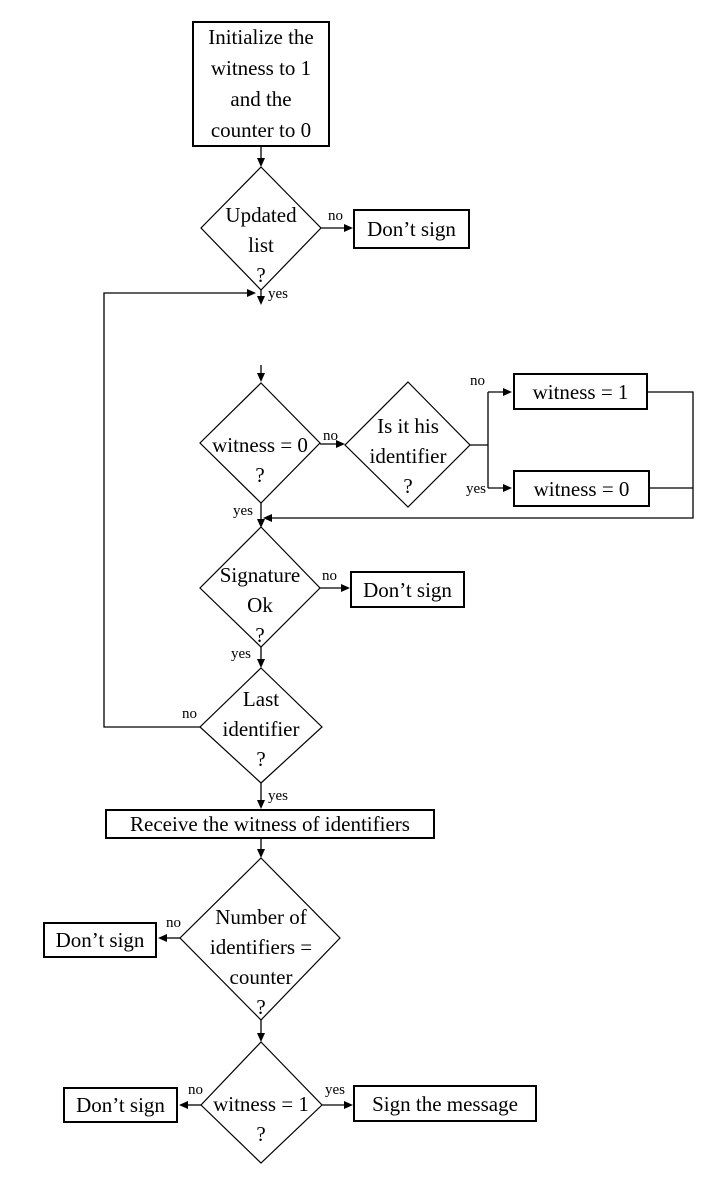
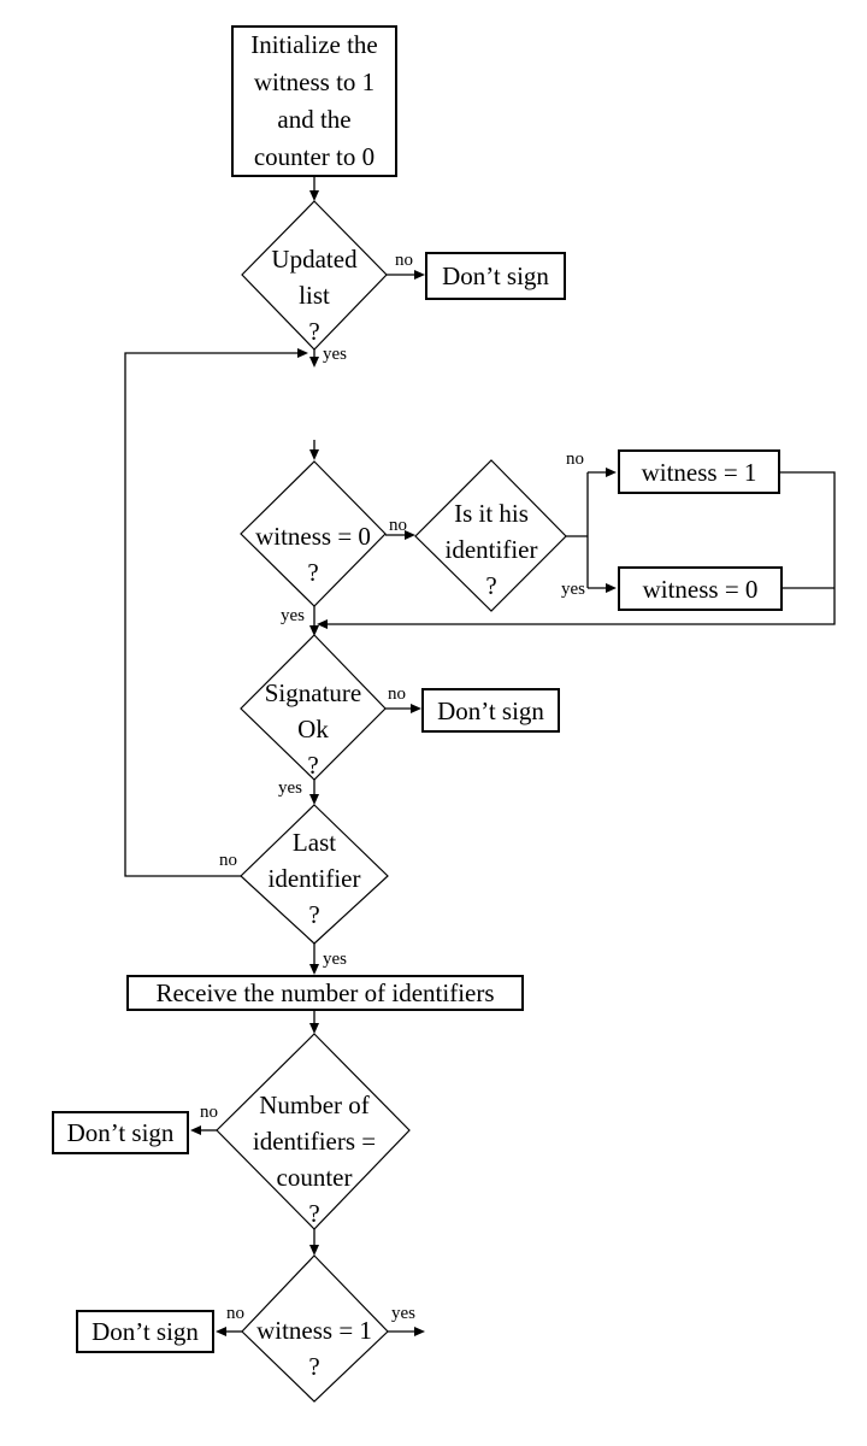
  Initialize the
  witness to 1
  and the
  counter to 0
  Don’t sign
  witness = 1
  witness = 0
  Don’t sign
- Receive the witness of identifiers
+ Receive the number of identifiers
  Don’t sign
  Don’t sign
- Sign the message
  Updated
  list
  ?
  witness = 0
  ?
  Is it his
  identifier
  ?
  Signature
  Ok
  ?
  Last
  identifier
  ?
  Number of
  identifiers =
  counter
  ?
  witness = 1
  ?
  no
  yes
  no
  no
  yes
  yes
  no
  yes
  no
  yes
  no
  no
  yes
